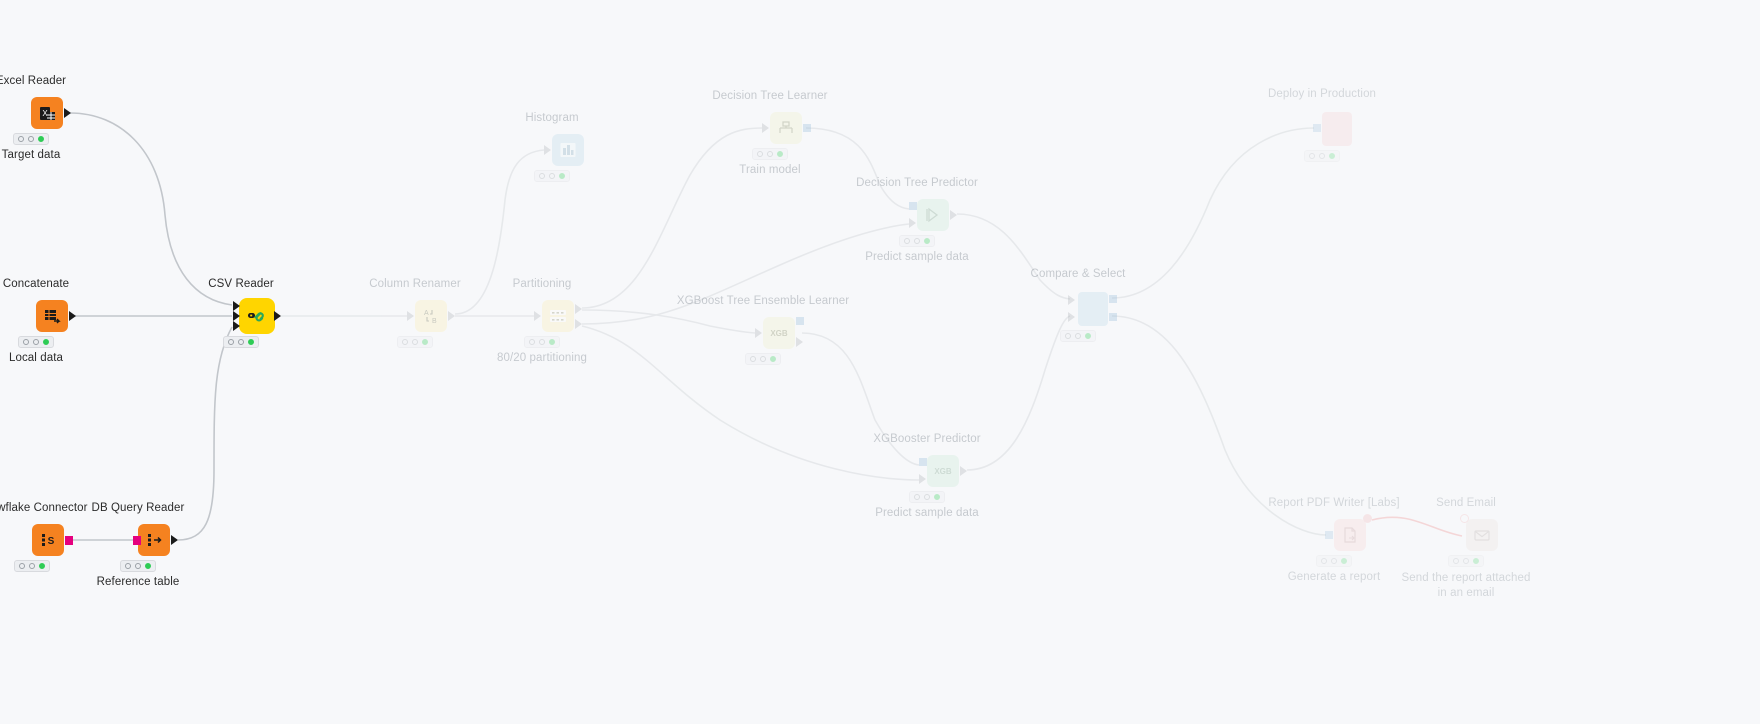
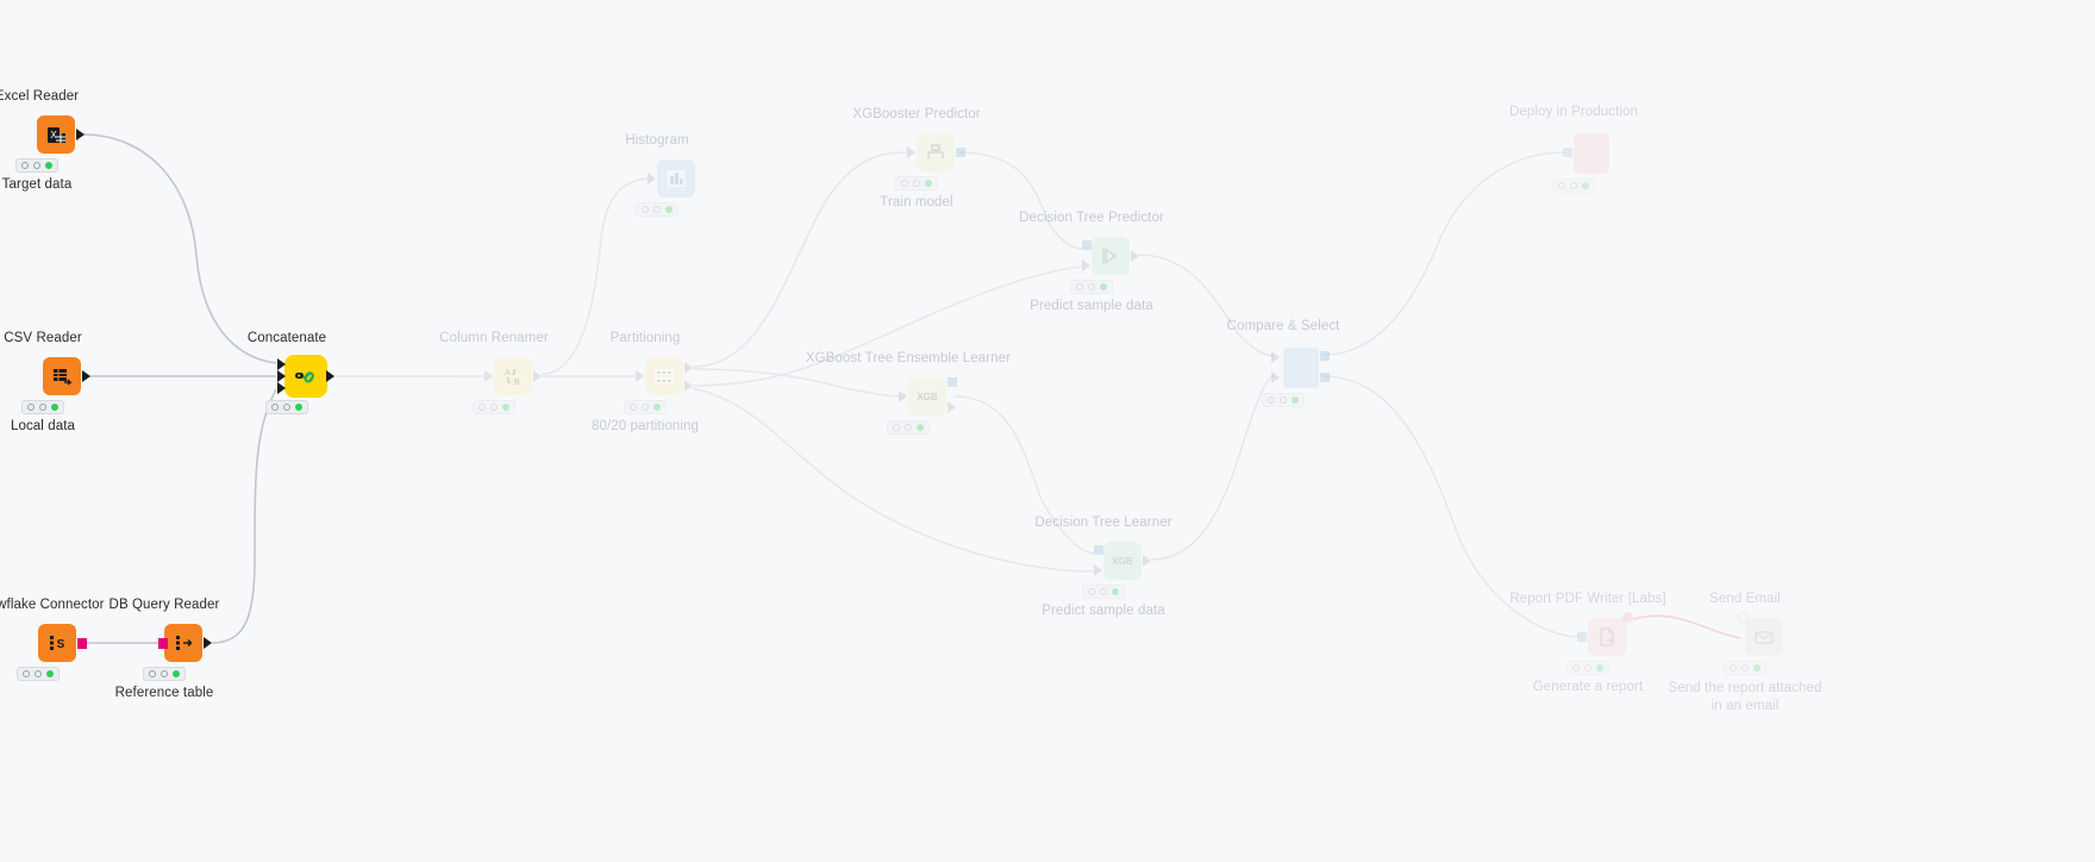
  xcel Reader
  X
  Target data
- Concatenate
+ CSV Reader
  Local data
  wflake Connector
  S
  DB Query Reader
  Reference table
- CSV Reader
+ Concatenate
  Column Renamer
  Histogram
  Partitioning
  80/20 partitioning
- Decision Tree Learner
+ XGBooster Predictor
  Train model
  Decision Tree Predictor
  Predict sample data
  XGBoost Tree Ensemble Learner
  XGB
- XGBooster Predictor
+ Decision Tree Learner
  XGB
  Predict sample data
  Compare & Select
  Deploy in Production
  Report PDF Writer [Labs]
  Generate a report
  Send Email
  Send the report attached in an email
